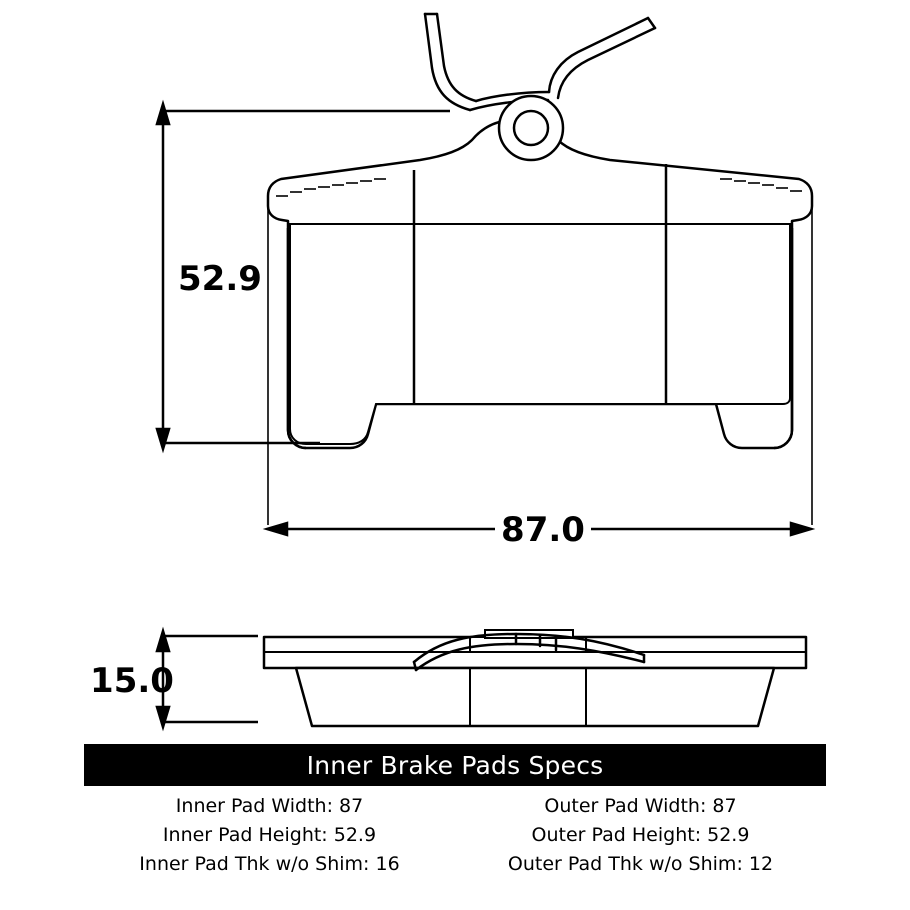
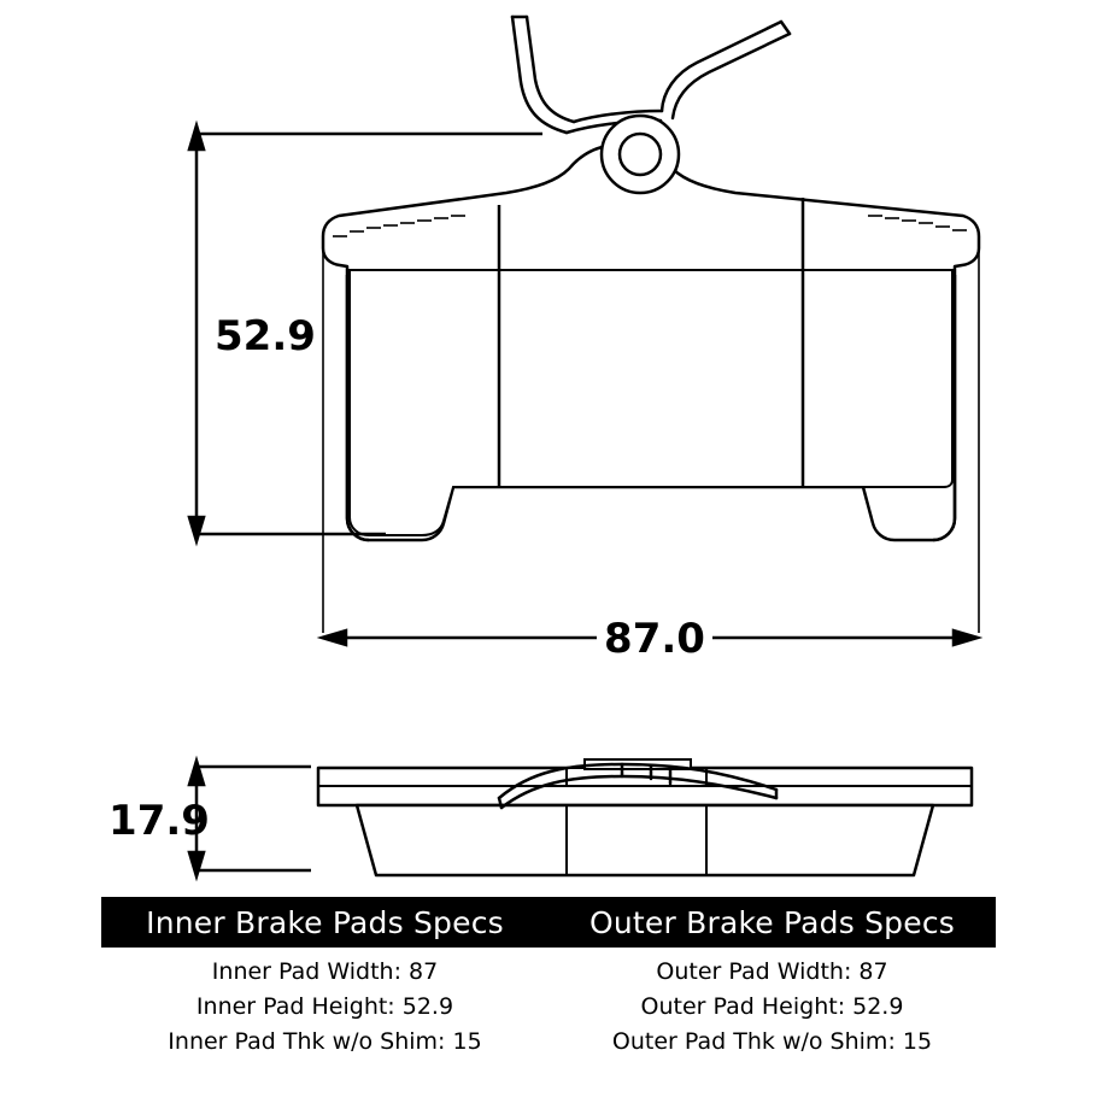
  52.9
  87.0
- 15.0
+ 17.9
  Inner Brake Pads Specs
+ Outer Brake Pads Specs
  Inner Pad Width: 87
  Inner Pad Height: 52.9
- Inner Pad Thk w/o Shim: 16
+ Inner Pad Thk w/o Shim: 15
  Outer Pad Width: 87
  Outer Pad Height: 52.9
- Outer Pad Thk w/o Shim: 12
+ Outer Pad Thk w/o Shim: 15
